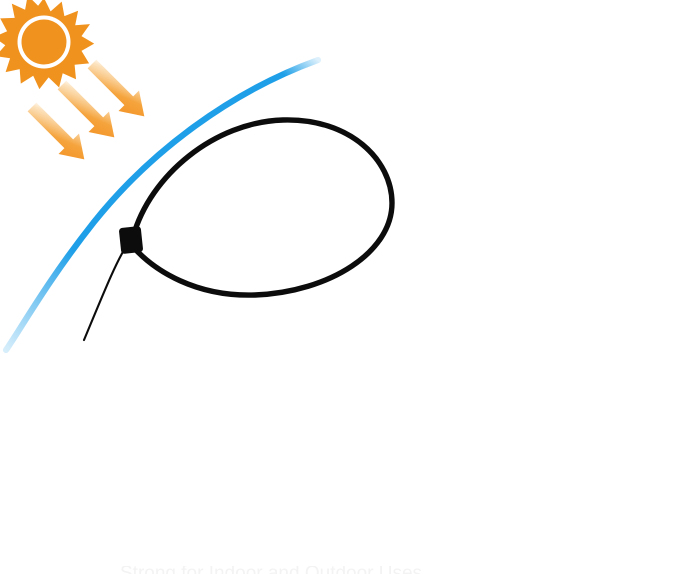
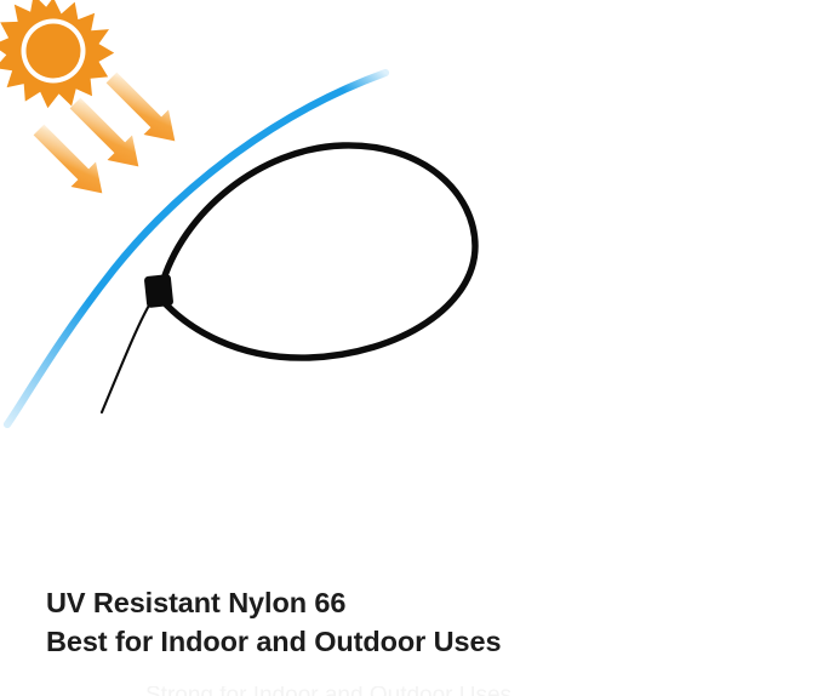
+ UV Resistant Nylon 66
+ Best for Indoor and Outdoor Uses
